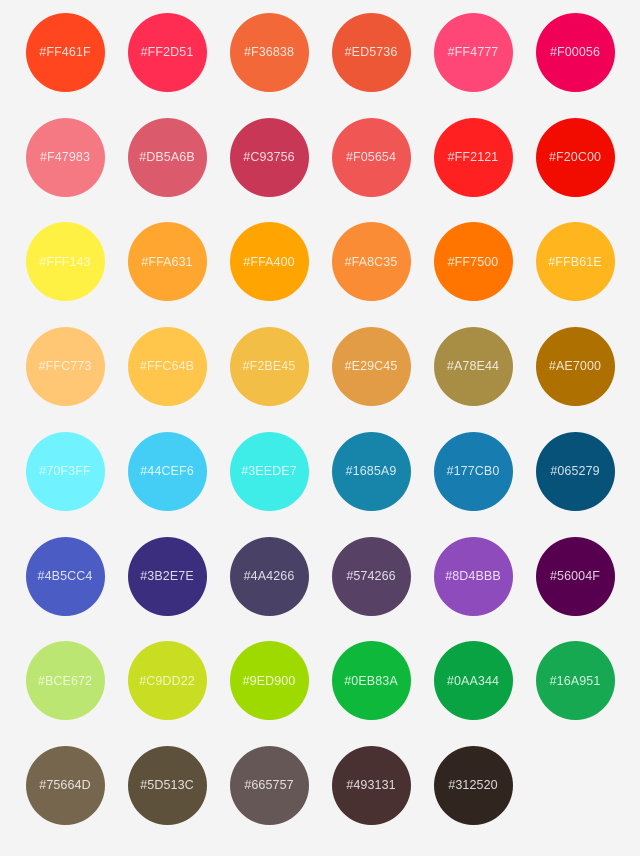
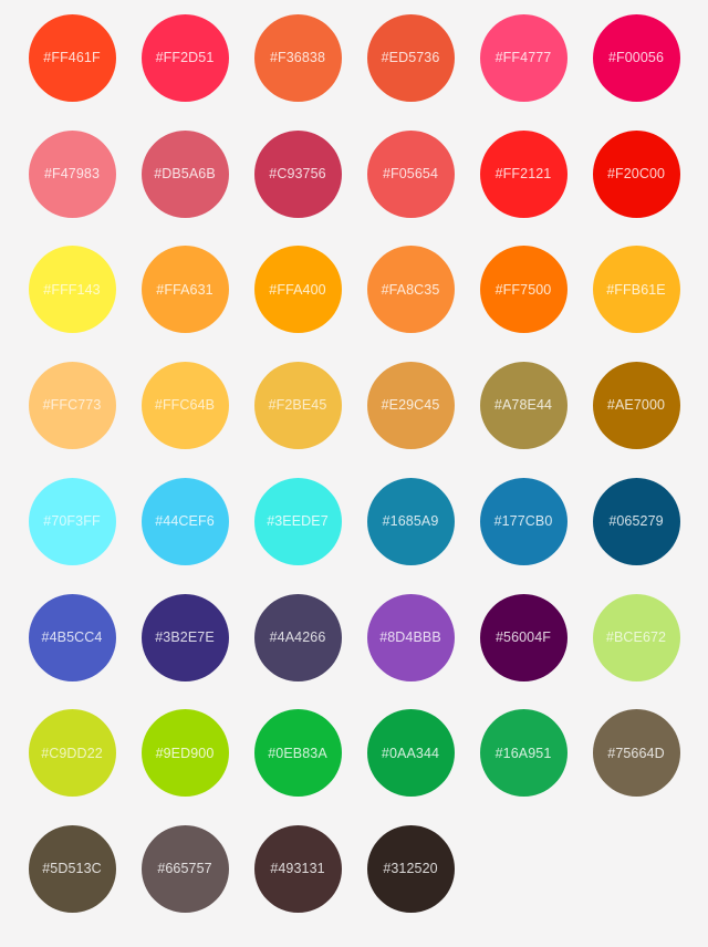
  #FF461F
  #FF2D51
  #F36838
  #ED5736
  #FF4777
  #F00056
  #F47983
  #DB5A6B
  #C93756
  #F05654
  #FF2121
  #F20C00
  #FFF143
  #FFA631
  #FFA400
  #FA8C35
  #FF7500
  #FFB61E
  #FFC773
  #FFC64B
  #F2BE45
  #E29C45
  #A78E44
  #AE7000
  #70F3FF
  #44CEF6
  #3EEDE7
  #1685A9
  #177CB0
  #065279
  #4B5CC4
  #3B2E7E
  #4A4266
- #574266
  #8D4BBB
  #56004F
  #BCE672
  #C9DD22
  #9ED900
  #0EB83A
  #0AA344
  #16A951
  #75664D
  #5D513C
  #665757
  #493131
  #312520
